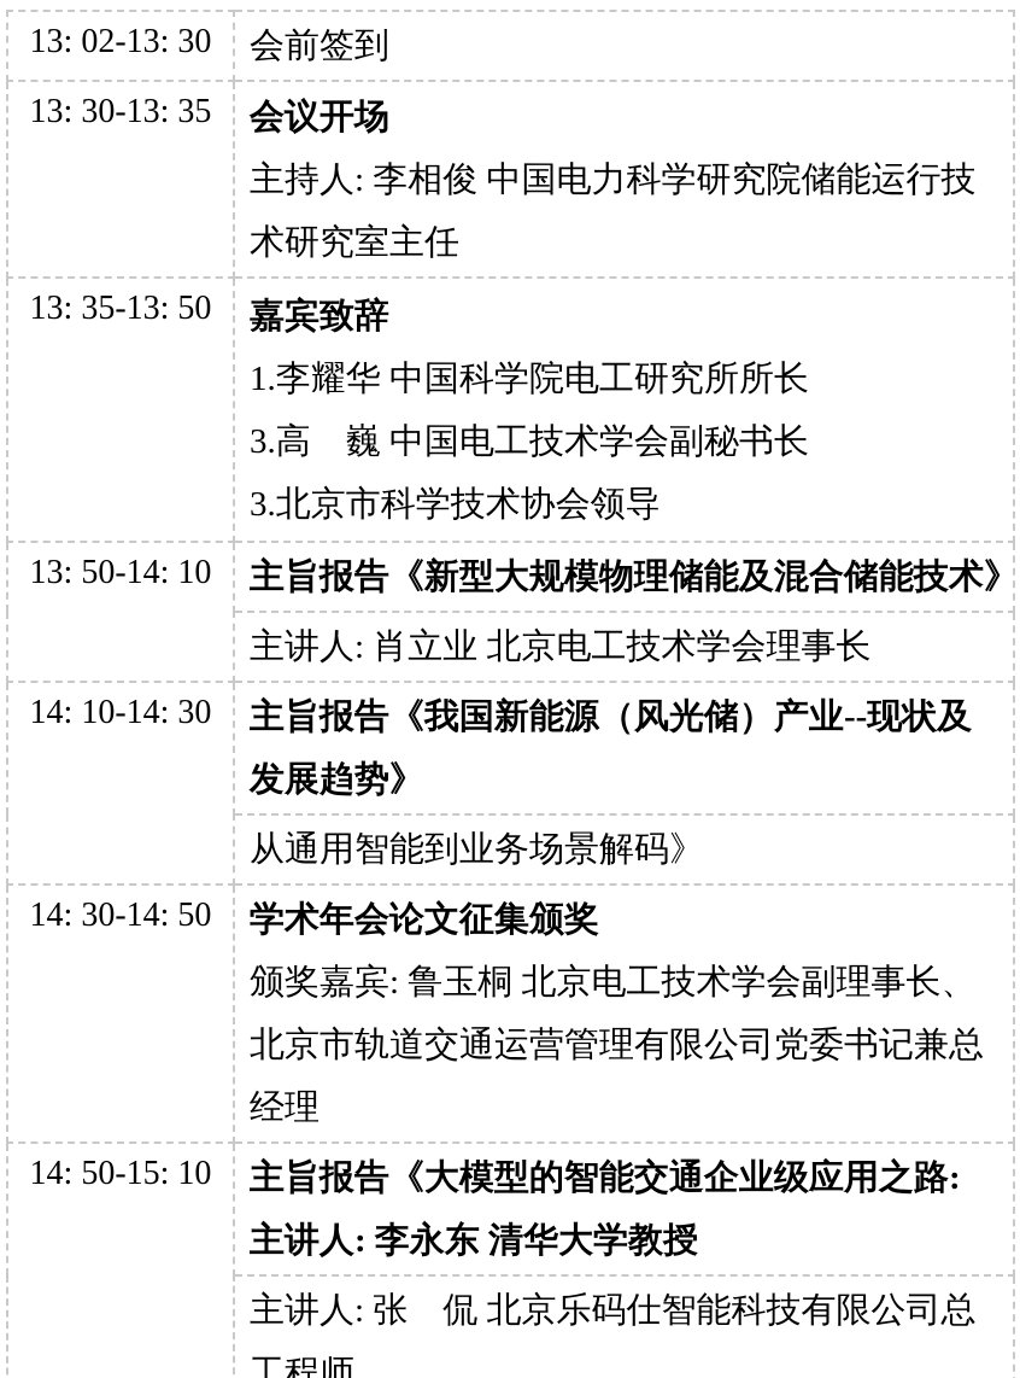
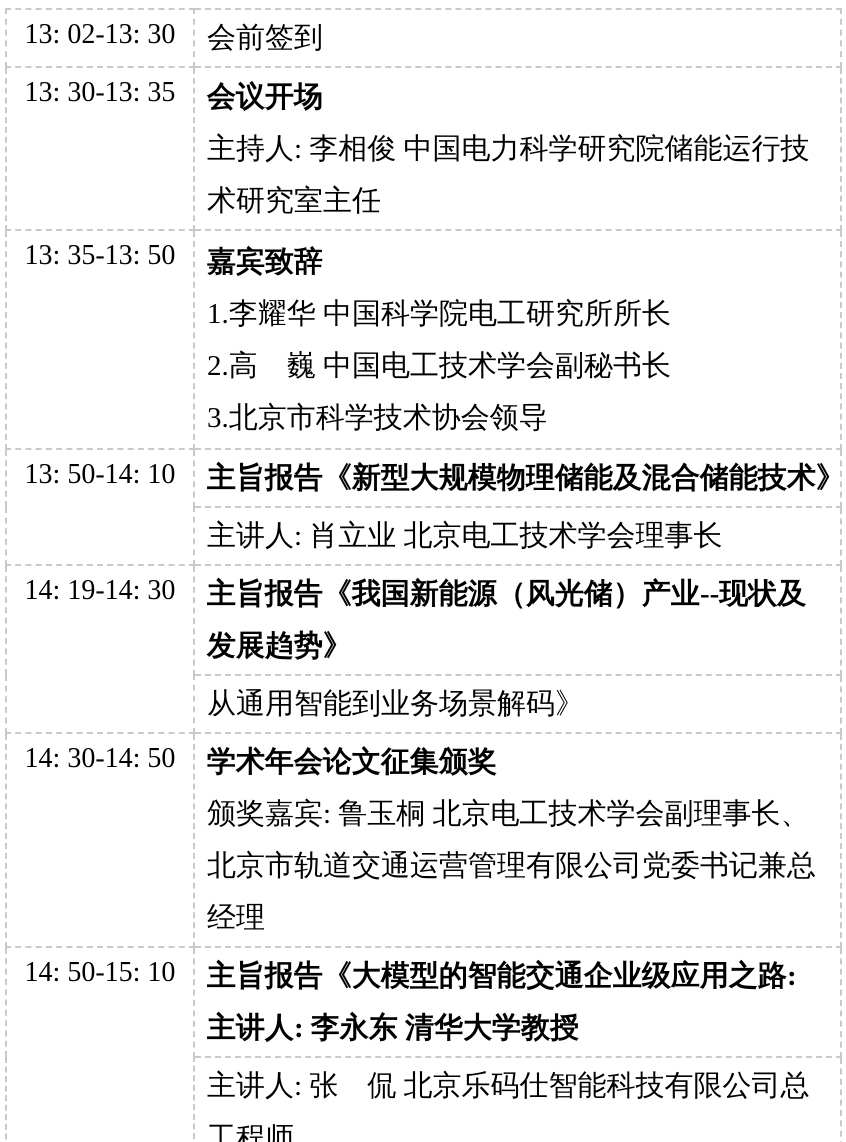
  13: 02-13: 30	会前签到
  13: 30-13: 35	会议开场 主持人: 李相俊 中国电力科学研究院储能运行技 术研究室主任
- 13: 35-13: 50	嘉宾致辞 1.李耀华 中国科学院电工研究所所长 3.高 巍 中国电工技术学会副秘书长 3.北京市科学技术协会领导
+ 13: 35-13: 50	嘉宾致辞 1.李耀华 中国科学院电工研究所所长 2.高 巍 中国电工技术学会副秘书长 3.北京市科学技术协会领导
  13: 50-14: 10	主旨报告《新型大规模物理储能及混合储能技术》
  主讲人: 肖立业 北京电工技术学会理事长
- 14: 10-14: 30	主旨报告《我国新能源（风光储）产业--现状及 发展趋势》
+ 14: 19-14: 30	主旨报告《我国新能源（风光储）产业--现状及 发展趋势》
  从通用智能到业务场景解码》
  14: 30-14: 50	学术年会论文征集颁奖 颁奖嘉宾: 鲁玉桐 北京电工技术学会副理事长、 北京市轨道交通运营管理有限公司党委书记兼总 经理
  14: 50-15: 10	主旨报告《大模型的智能交通企业级应用之路: 主讲人: 李永东 清华大学教授
  主讲人: 张 侃 北京乐码仕智能科技有限公司总 工程师
